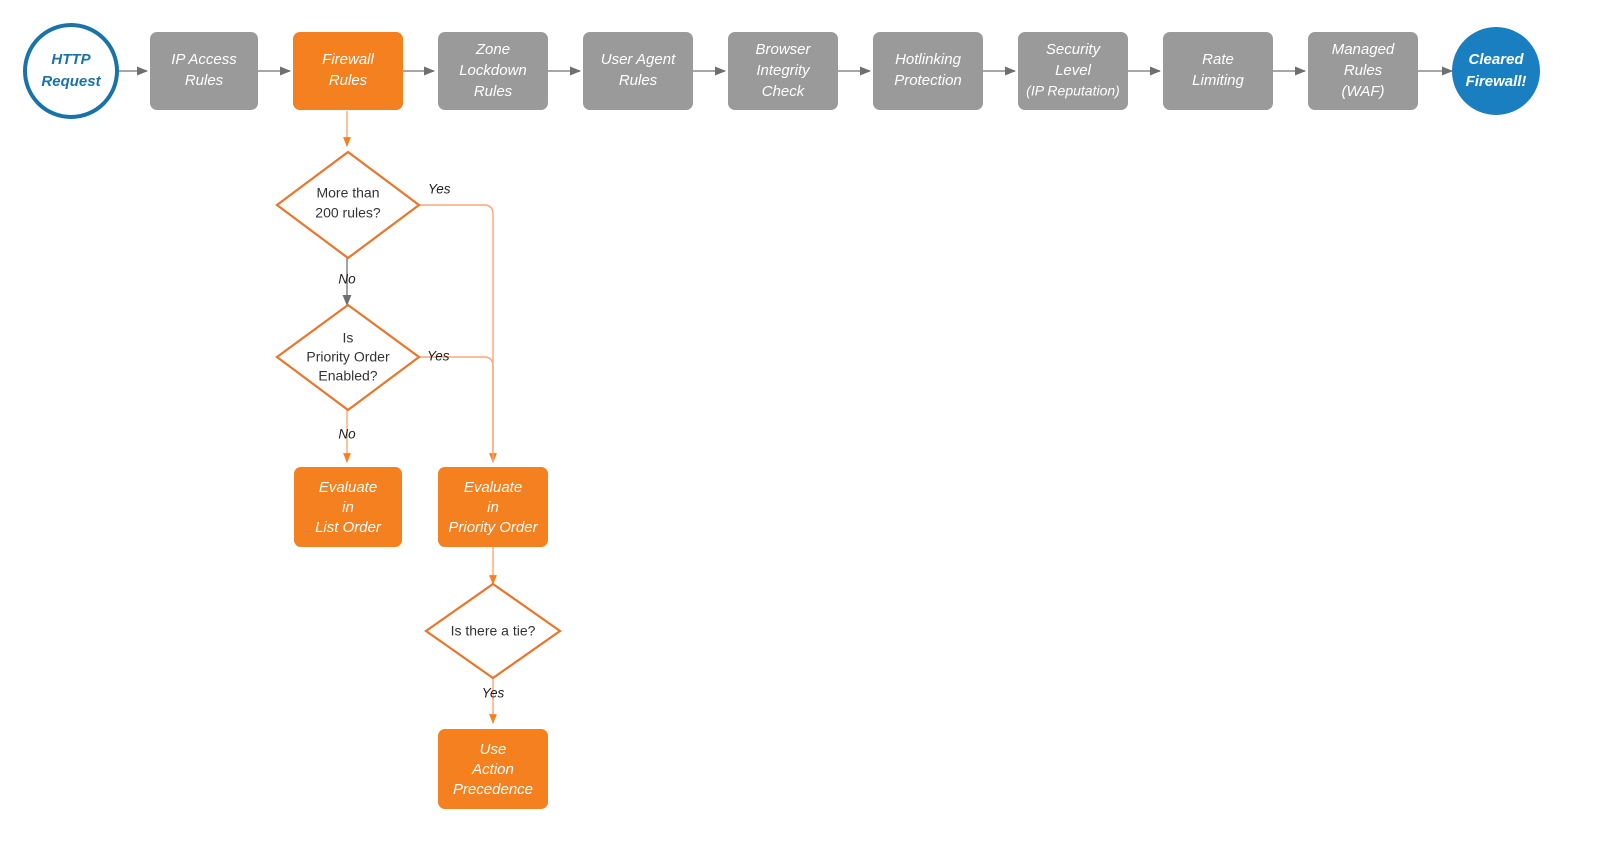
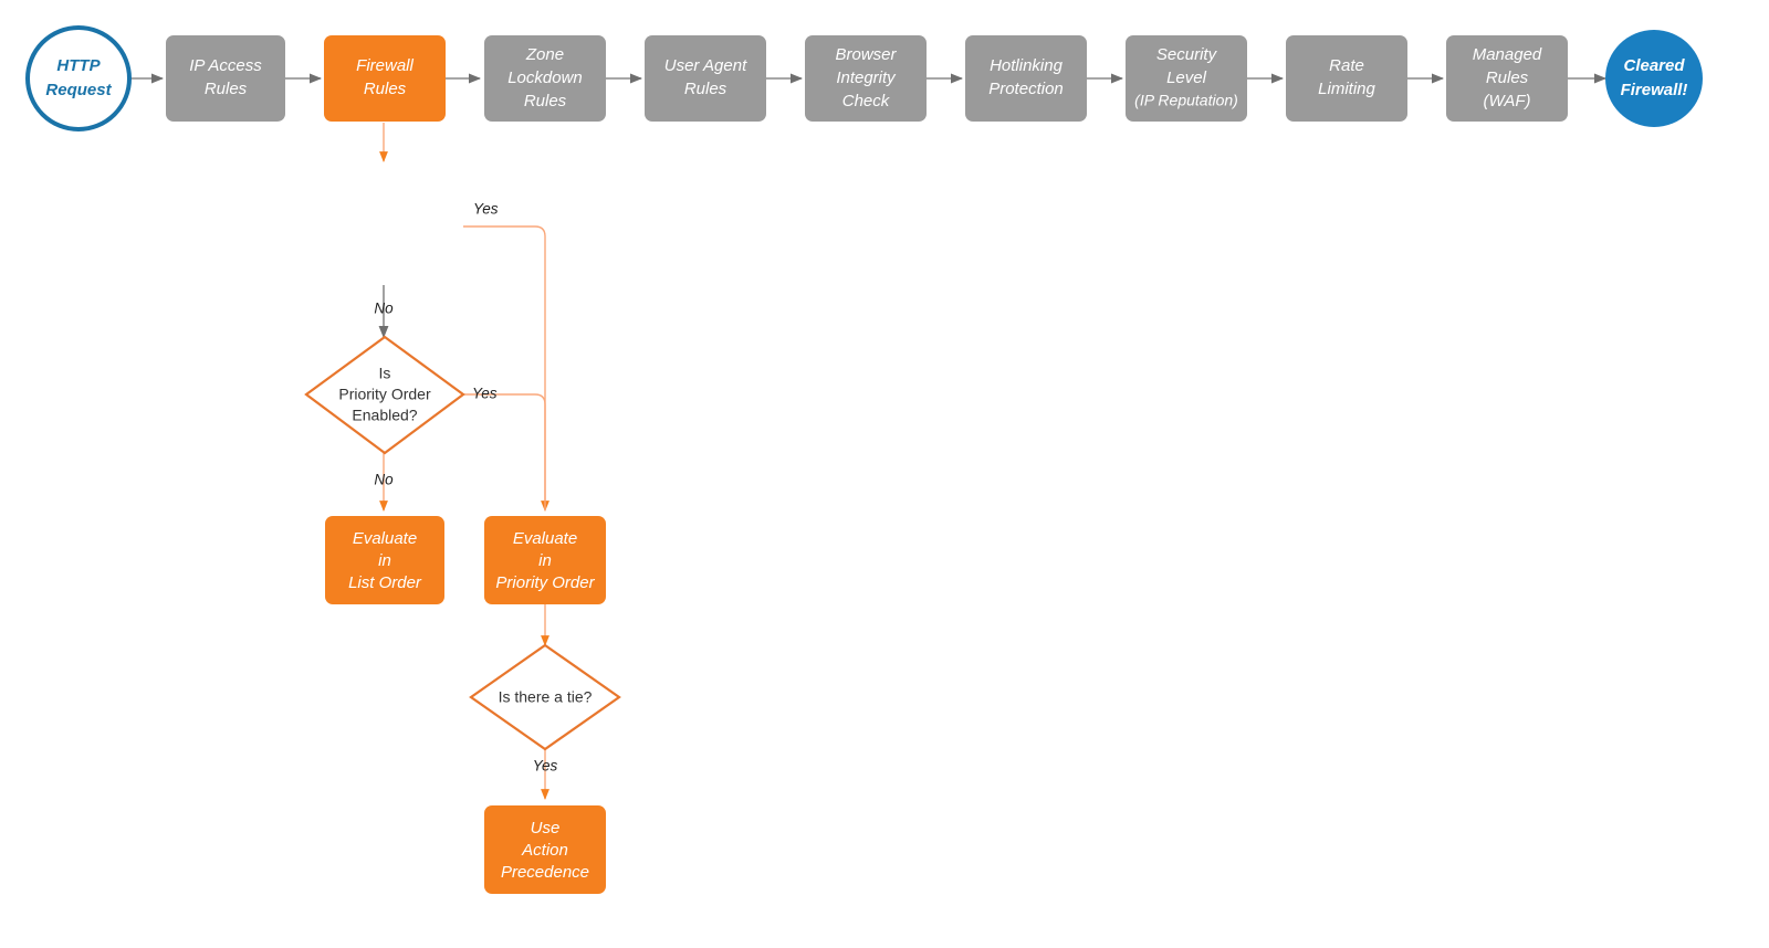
  HTTP
  Request
  IP Access
  Rules
  Firewall
  Rules
  Zone
  Lockdown
  Rules
  User Agent
  Rules
  Browser
  Integrity
  Check
  Hotlinking
  Protection
  Security
  Level
  (IP Reputation)
  Rate
  Limiting
  Managed
  Rules
  (WAF)
  Cleared
  Firewall!
- More than
- 200 rules?
  Is
  Priority Order
  Enabled?
  Is there a tie?
  Evaluate
  in
  List Order
  Evaluate
  in
  Priority Order
  Use
  Action
  Precedence
  Yes
  No
  Yes
  No
  Yes
